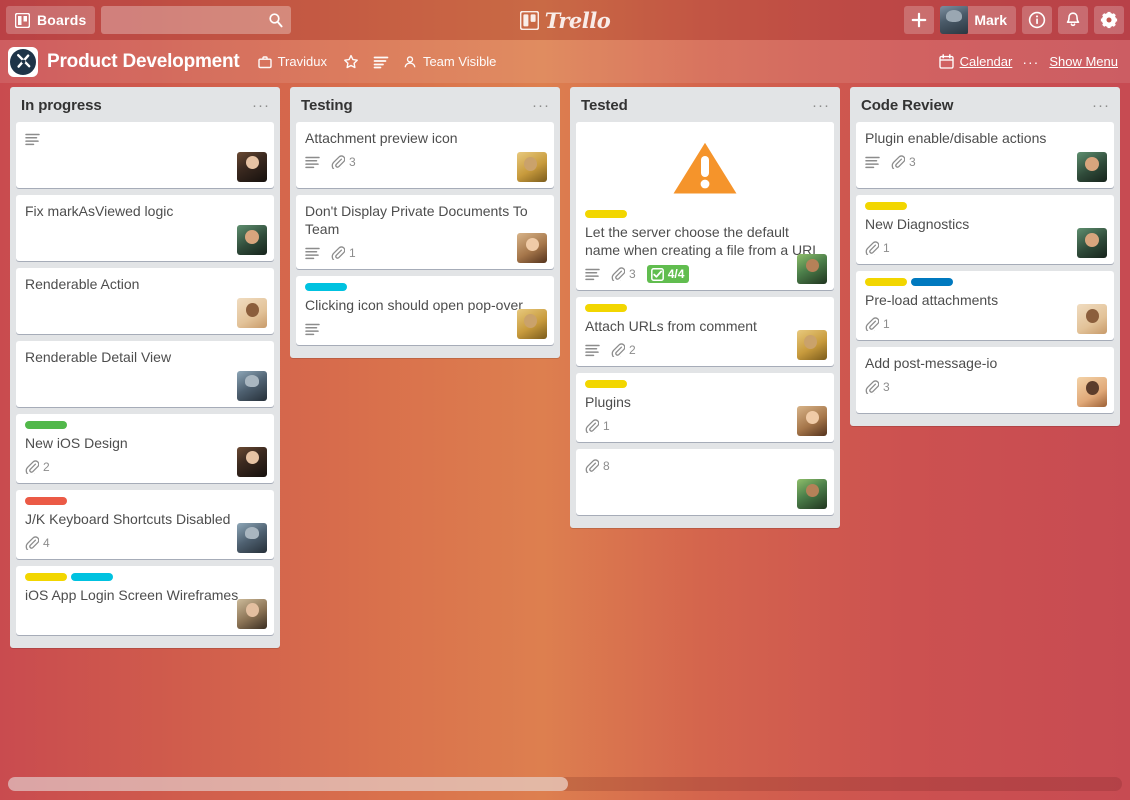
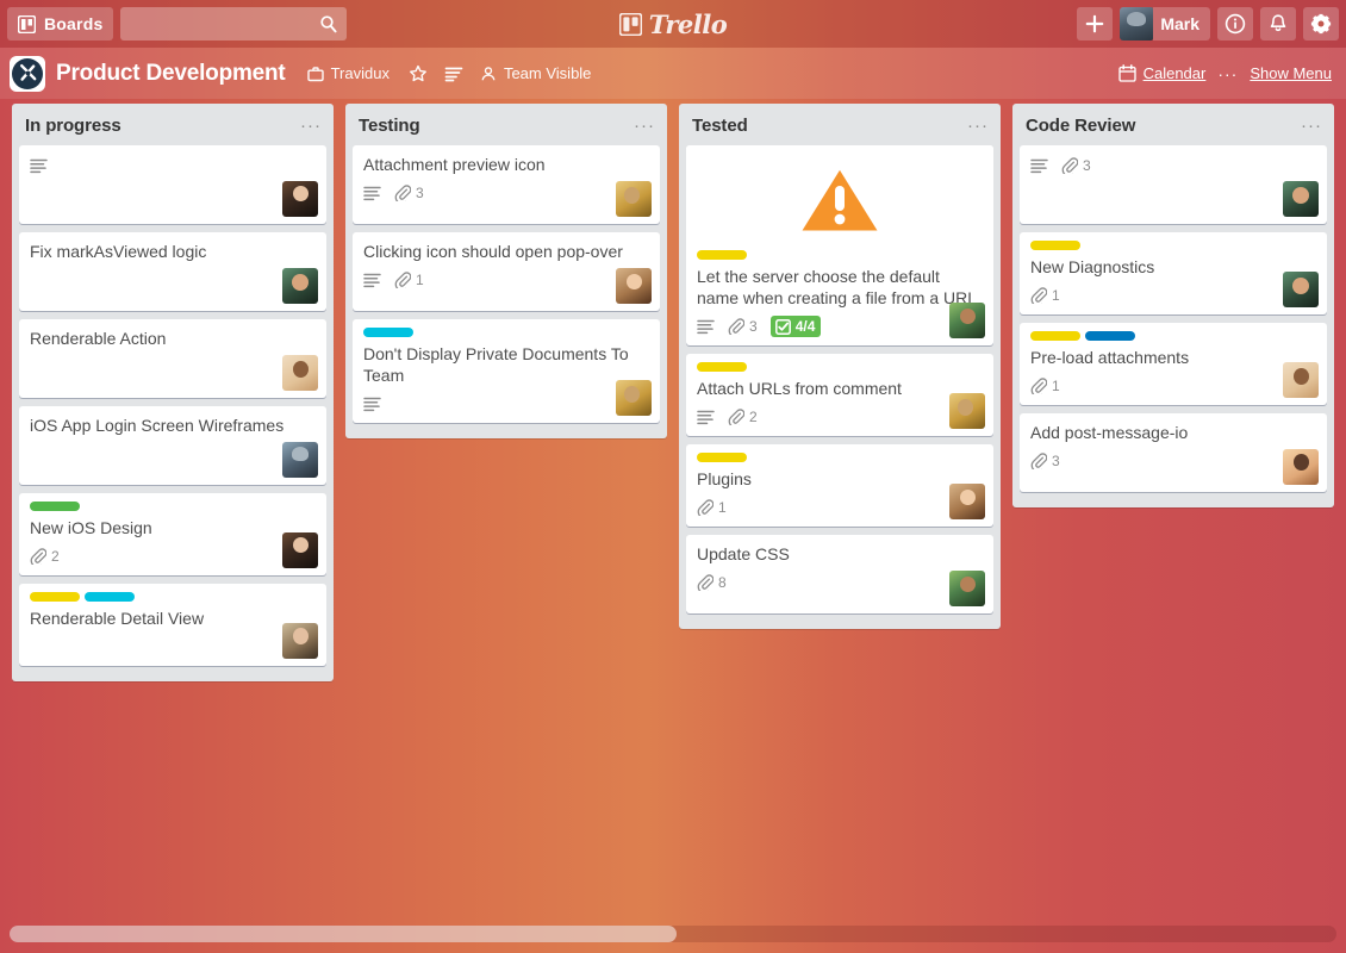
  Boards
  Trello
  Mark
  Product Development
  Travidux
  Team Visible
  Calendar
  ···
  Show Menu
  In progress
  ···
  Fix markAsViewed logic
  Renderable Action
- Renderable Detail View
+ iOS App Login Screen Wireframes
  New iOS Design
  2
- J/K Keyboard Shortcuts Disabled
- 4
- iOS App Login Screen Wireframes
+ Renderable Detail View
  Testing
  ···
  Attachment preview icon
  3
- Don't Display Private Documents To Team
+ Clicking icon should open pop-over
  1
- Clicking icon should open pop-over
+ Don't Display Private Documents To Team
  Tested
  ···
  Let the server choose the default name when creating a file from a URL
  3
  4/4
  Attach URLs from comment
  2
  Plugins
  1
+ Update CSS
  8
  Code Review
  ···
- Plugin enable/disable actions
  3
  New Diagnostics
  1
  Pre-load attachments
  1
  Add post-message-io
  3
